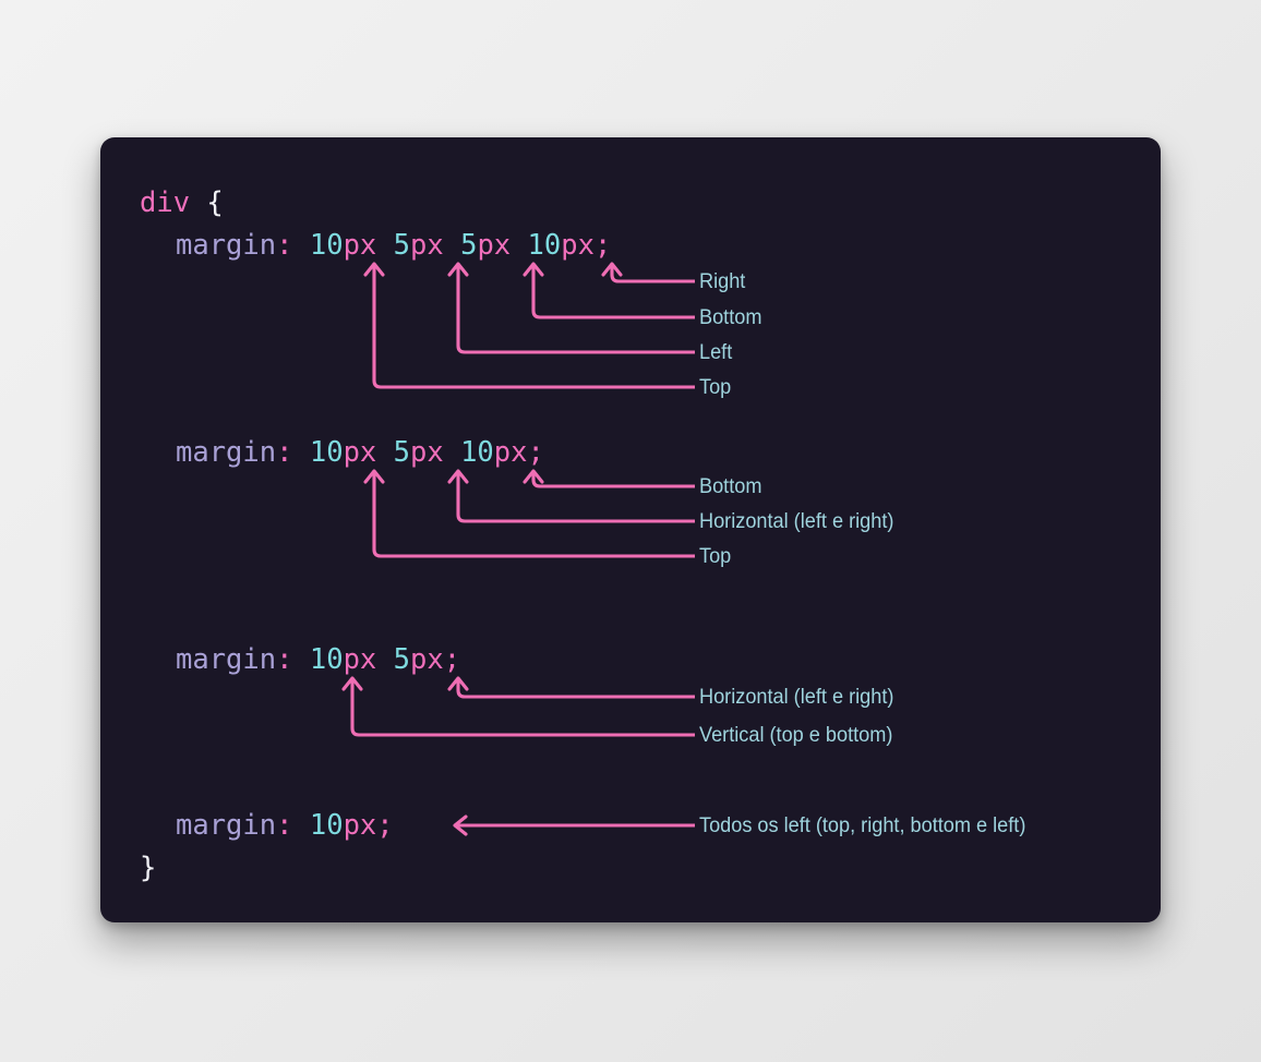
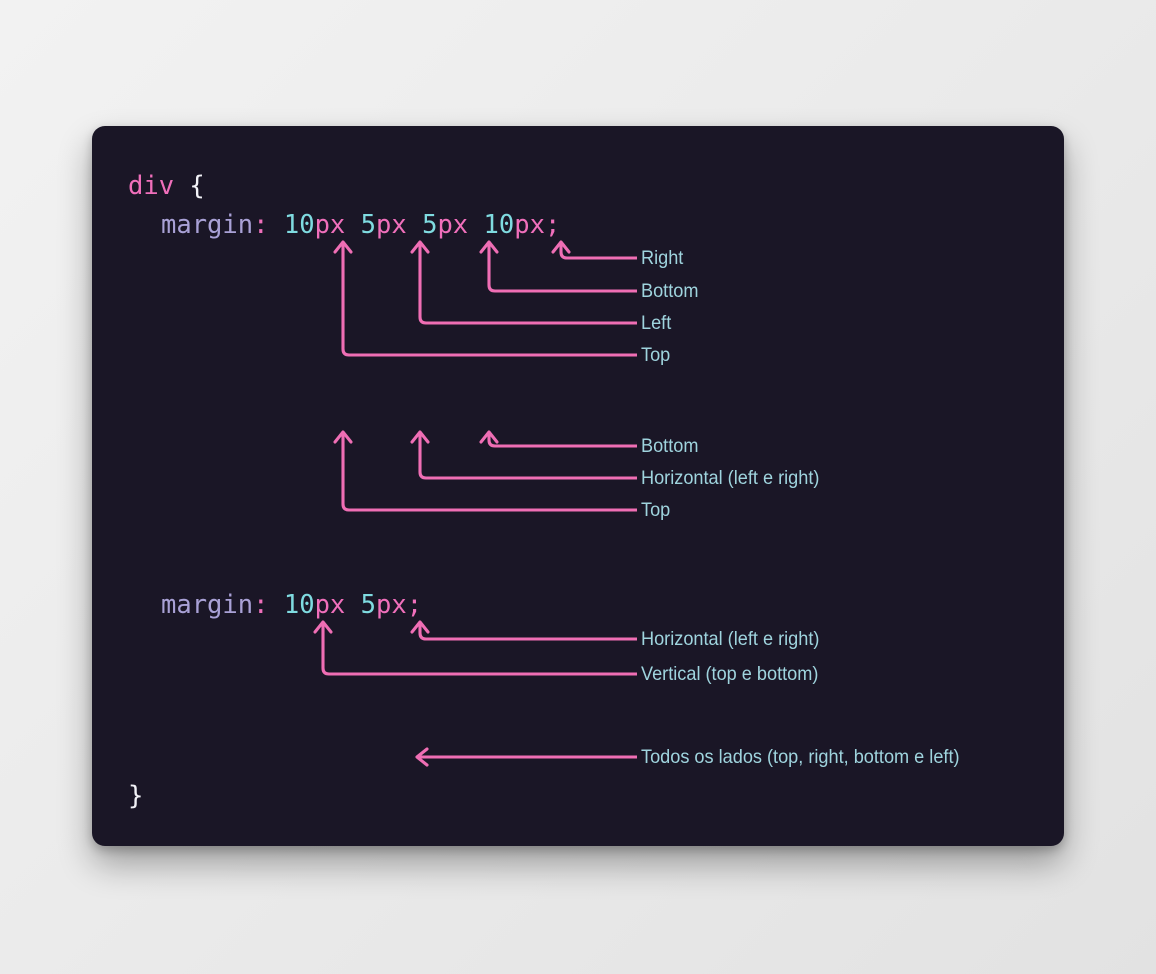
  div {
  margin: 10px 5px 5px 10px;
- margin: 10px 5px 10px;
  margin: 10px 5px;
- margin: 10px;
  }
  Right
  Bottom
  Left
  Top
  Bottom
  Horizontal (left e right)
  Top
  Horizontal (left e right)
  Vertical (top e bottom)
- Todos os left (top, right, bottom e left)
+ Todos os lados (top, right, bottom e left)
